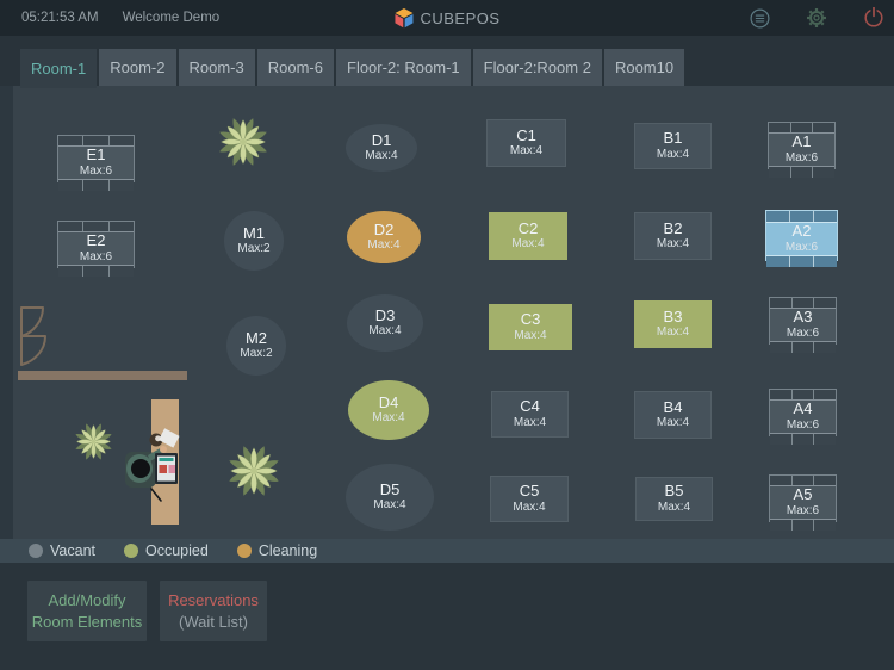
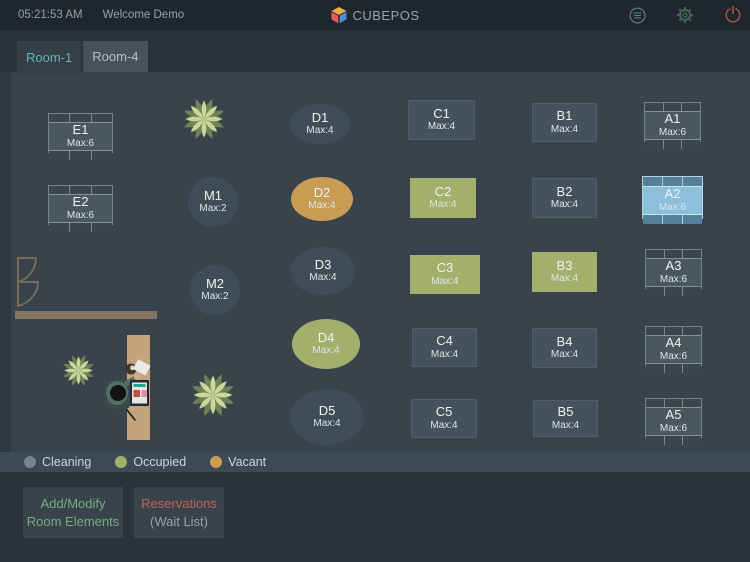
  05:21:53 AM
  Welcome Demo
  CUBEPOS
  Room-1
- Room-2
- Room-3
- Room-6
+ Room-4
- Floor-2: Room-1
- Floor-2:Room 2
- Room10
  E1
  Max:6
  E2
  Max:6
  M1
  Max:2
  M2
  Max:2
  D1
  Max:4
  D2
  Max:4
  D3
  Max:4
  D4
  Max:4
  D5
  Max:4
  C1
  Max:4
  C2
  Max:4
  C3
  Max:4
  C4
  Max:4
  C5
  Max:4
  B1
  Max:4
  B2
  Max:4
  B3
  Max:4
  B4
  Max:4
  B5
  Max:4
  A1
  Max:6
  A2
  Max:6
  A3
  Max:6
  A4
  Max:6
  A5
  Max:6
- Vacant
+ Cleaning
  Occupied
- Cleaning
+ Vacant
  Add/Modify
  Room Elements
  Reservations
  (Wait List)
